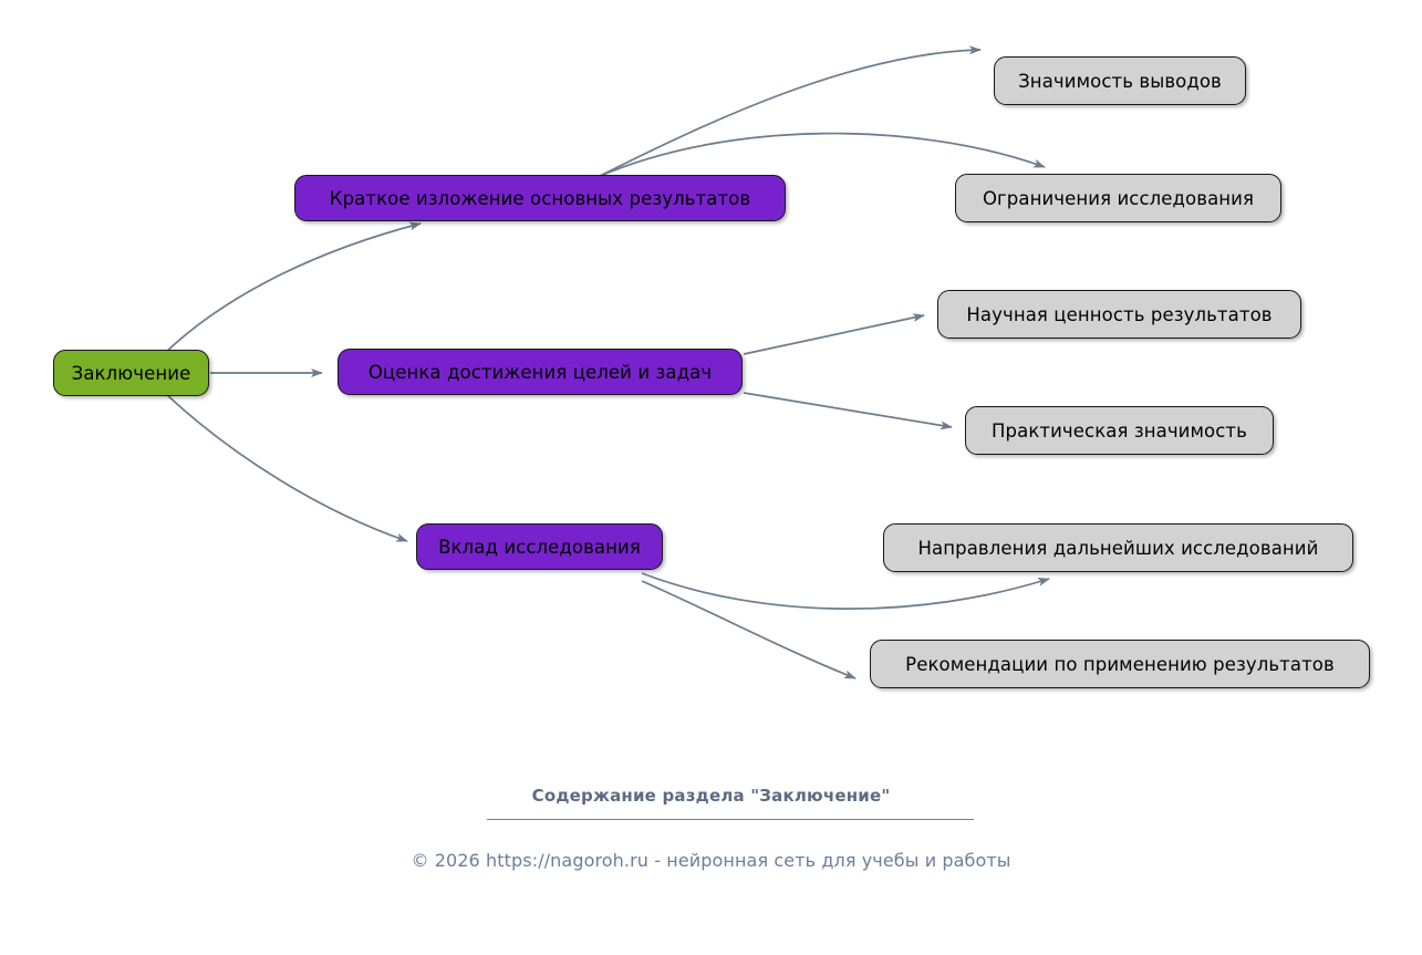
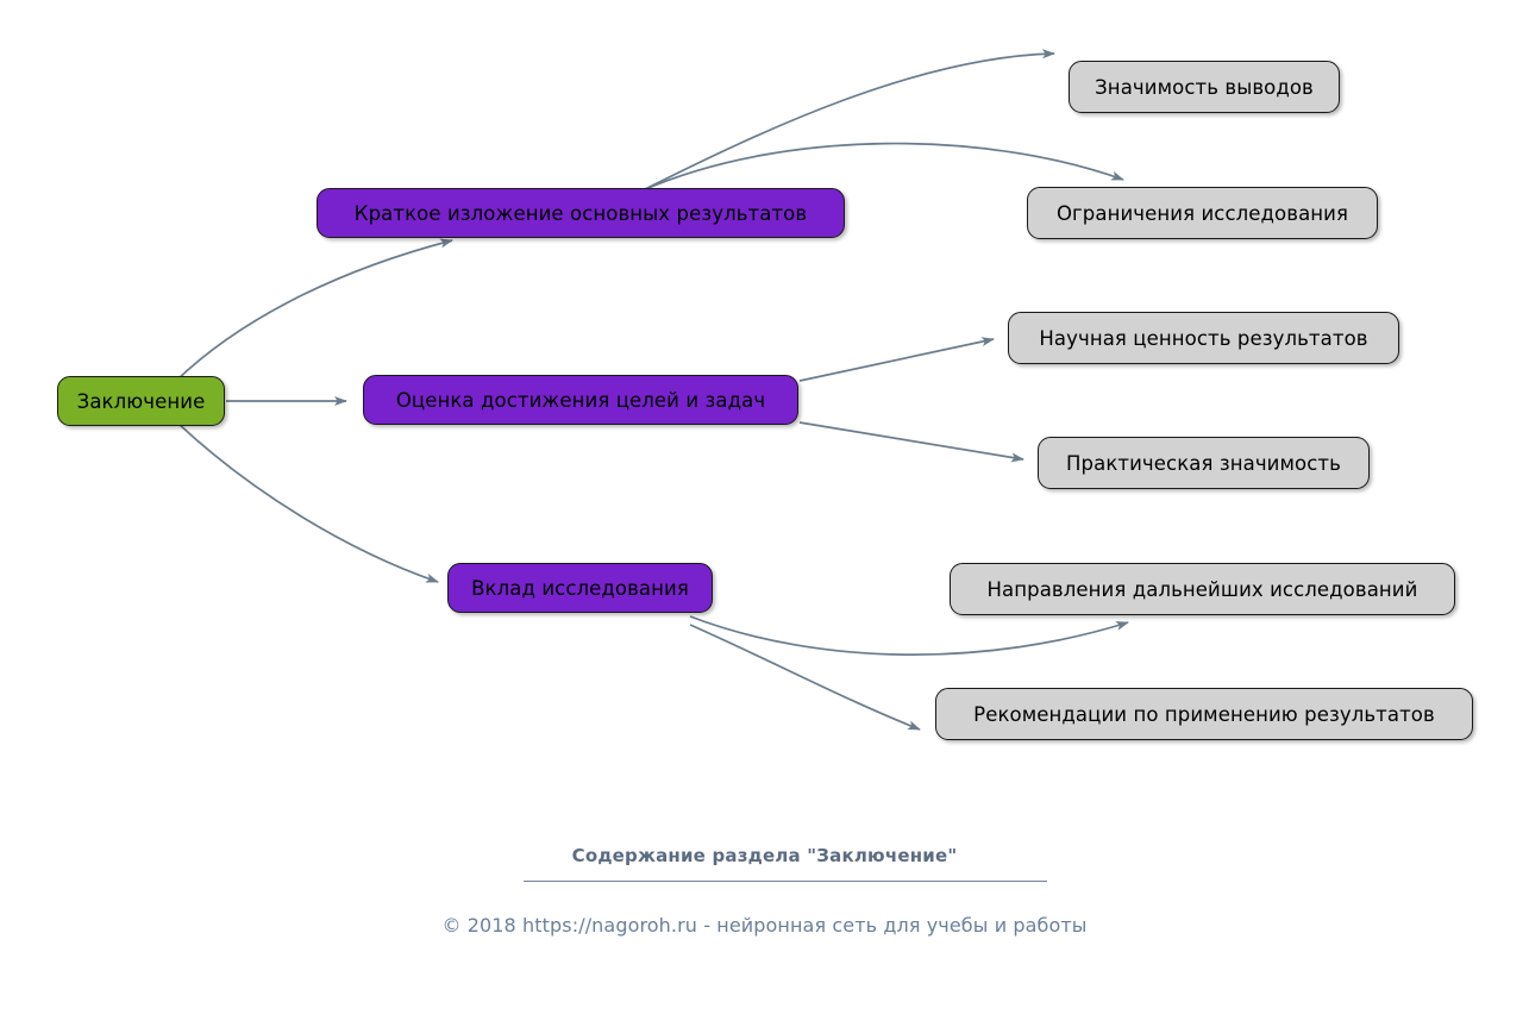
  Заключение
  Краткое изложение основных результатов
  Значимость выводов
  Ограничения исследования
  Оценка достижения целей и задач
  Научная ценность результатов
  Практическая значимость
  Вклад исследования
  Направления дальнейших исследований
  Рекомендации по применению результатов
  Содержание раздела "Заключение"
- © 2026 https://nagoroh.ru - нейронная сеть для учебы и работы
+ © 2018 https://nagoroh.ru - нейронная сеть для учебы и работы
